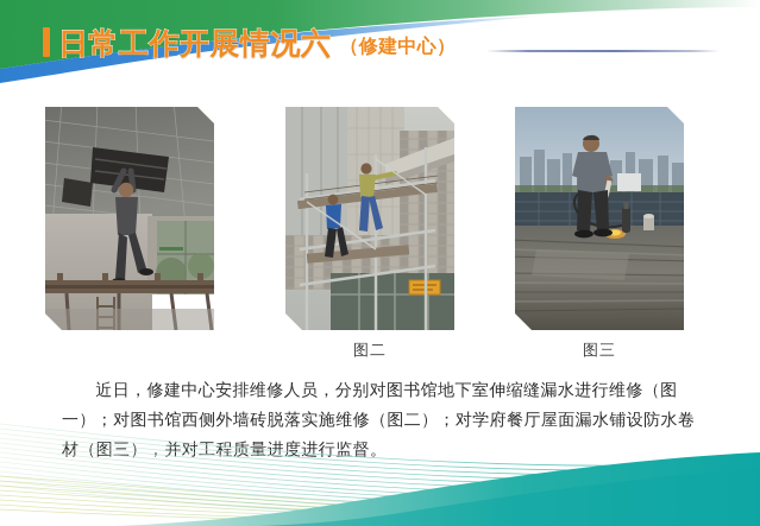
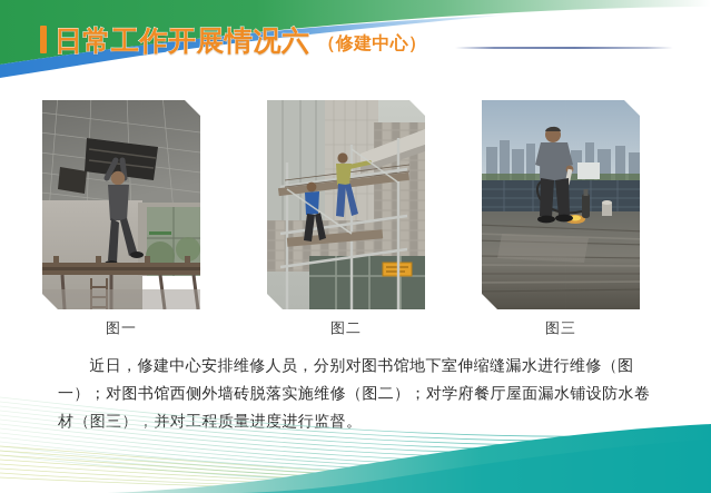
  日常工作开展情况六
  （修建中心）
+ 图一
  图二
  图三
  近日，修建中心安排维修人员，分别对图书馆地下室伸缩缝漏水进行维修（图一）；对图书馆西侧外墙砖脱落实施维修（图二）；对学府餐厅屋面漏水铺设防水卷（图三）并对程质量进度进行监督。
